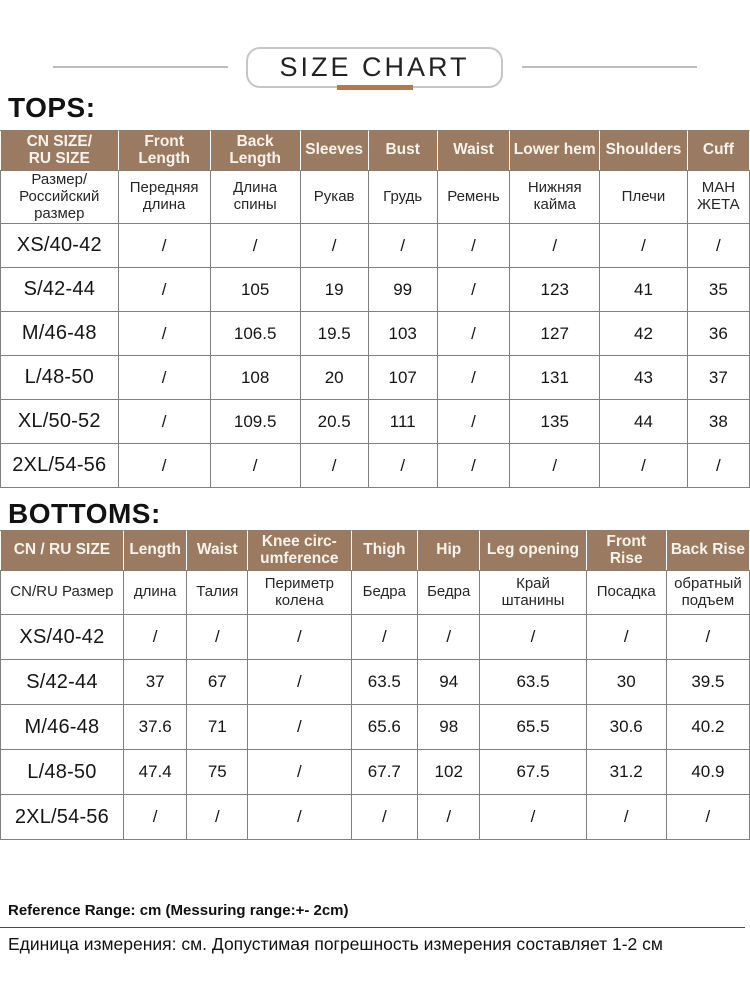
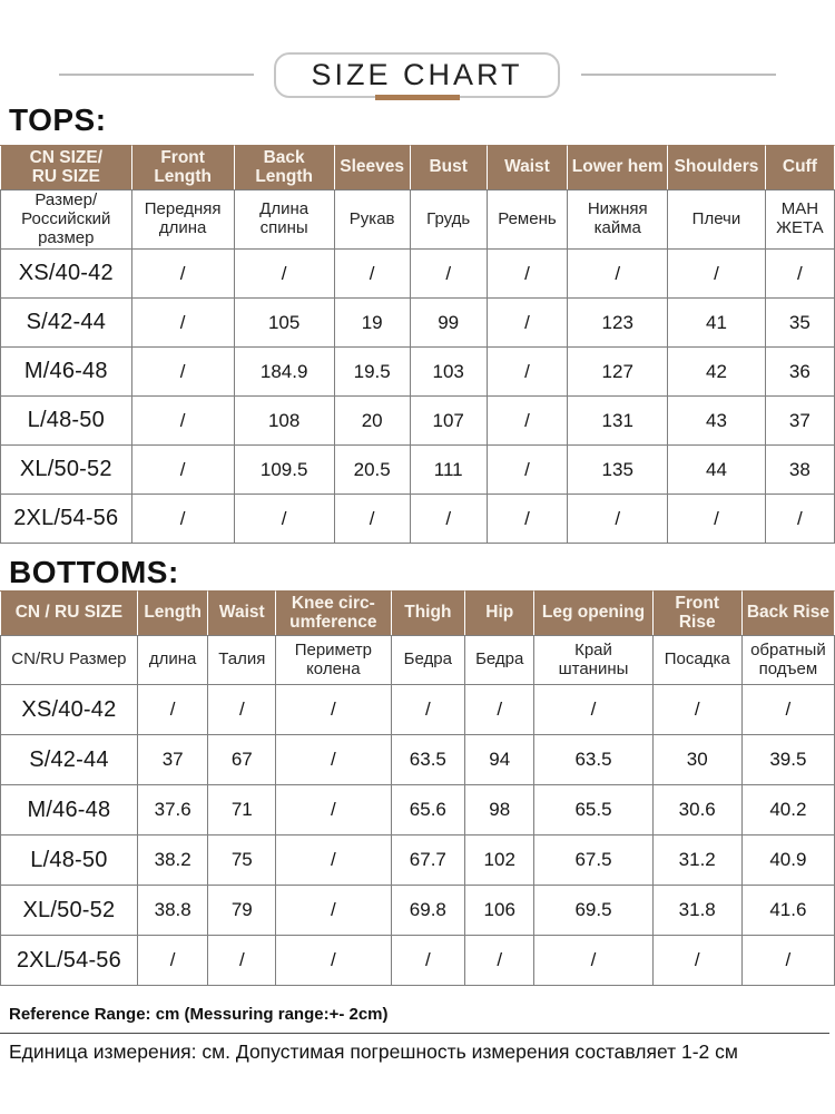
  SIZE CHART
  TOPS:
  CN SIZE/ RU SIZE	Front Length	Back Length	Sleeves	Bust	Waist	Lower hem	Shoulders	Cuff
  Размер/ Российский размер	Передняя длина	Длина спины	Рукав	Грудь	Ремень	Нижняя кайма	Плечи	МАН ЖЕТА
  XS/40-42	/	/	/	/	/	/	/	/
  S/42-44	/	105	19	99	/	123	41	35
- M/46-48	/	106.5	19.5	103	/	127	42	36
+ M/46-48	/	184.9	19.5	103	/	127	42	36
  L/48-50	/	108	20	107	/	131	43	37
  XL/50-52	/	109.5	20.5	111	/	135	44	38
  2XL/54-56	/	/	/	/	/	/	/	/
  BOTTOMS:
  CN / RU SIZE	Length	Waist	Knee circ- umference	Thigh	Hip	Leg opening	Front Rise	Back Rise
  CN/RU Размер	длина	Талия	Периметр колена	Бедра	Бедра	Край штанины	Посадка	обратный подъем
  XS/40-42	/	/	/	/	/	/	/	/
  S/42-44	37	67	/	63.5	94	63.5	30	39.5
  M/46-48	37.6	71	/	65.6	98	65.5	30.6	40.2
- L/48-50	47.4	75	/	67.7	102	67.5	31.2	40.9
+ L/48-50	38.2	75	/	67.7	102	67.5	31.2	40.9
+ XL/50-52	38.8	79	/	69.8	106	69.5	31.8	41.6
  2XL/54-56	/	/	/	/	/	/	/	/
  Reference Range: cm (Messuring range:+- 2cm)
  Единица измерения: см. Допустимая погрешность измерения составляет 1-2 см
